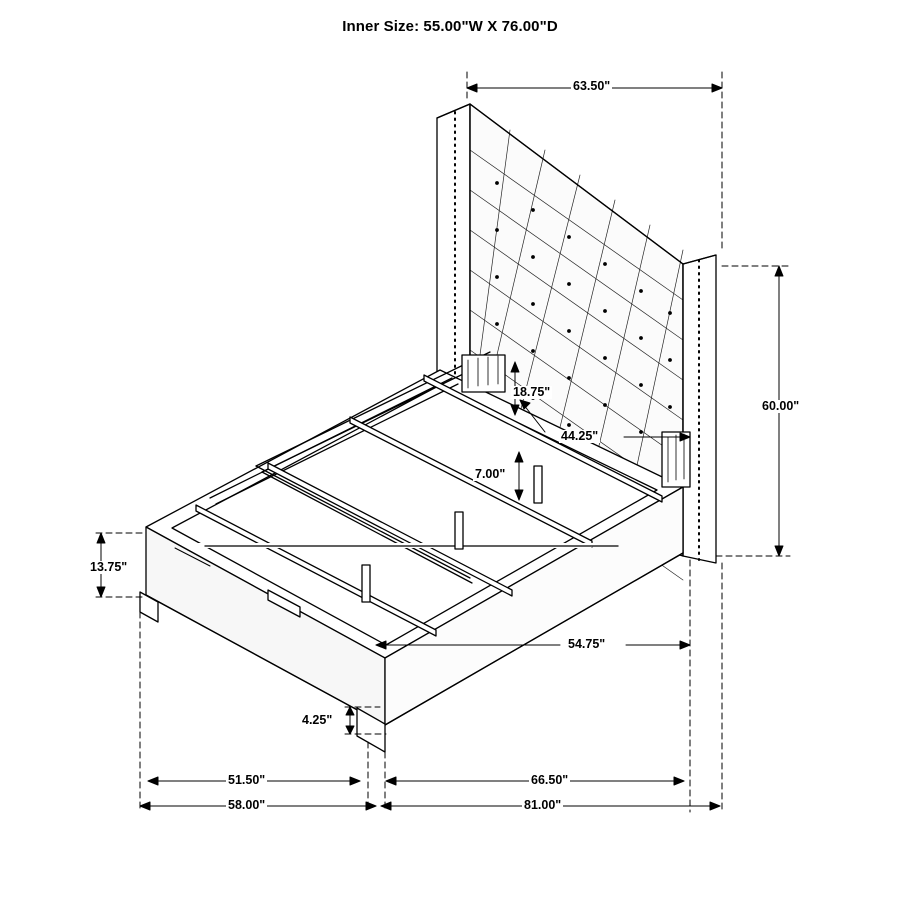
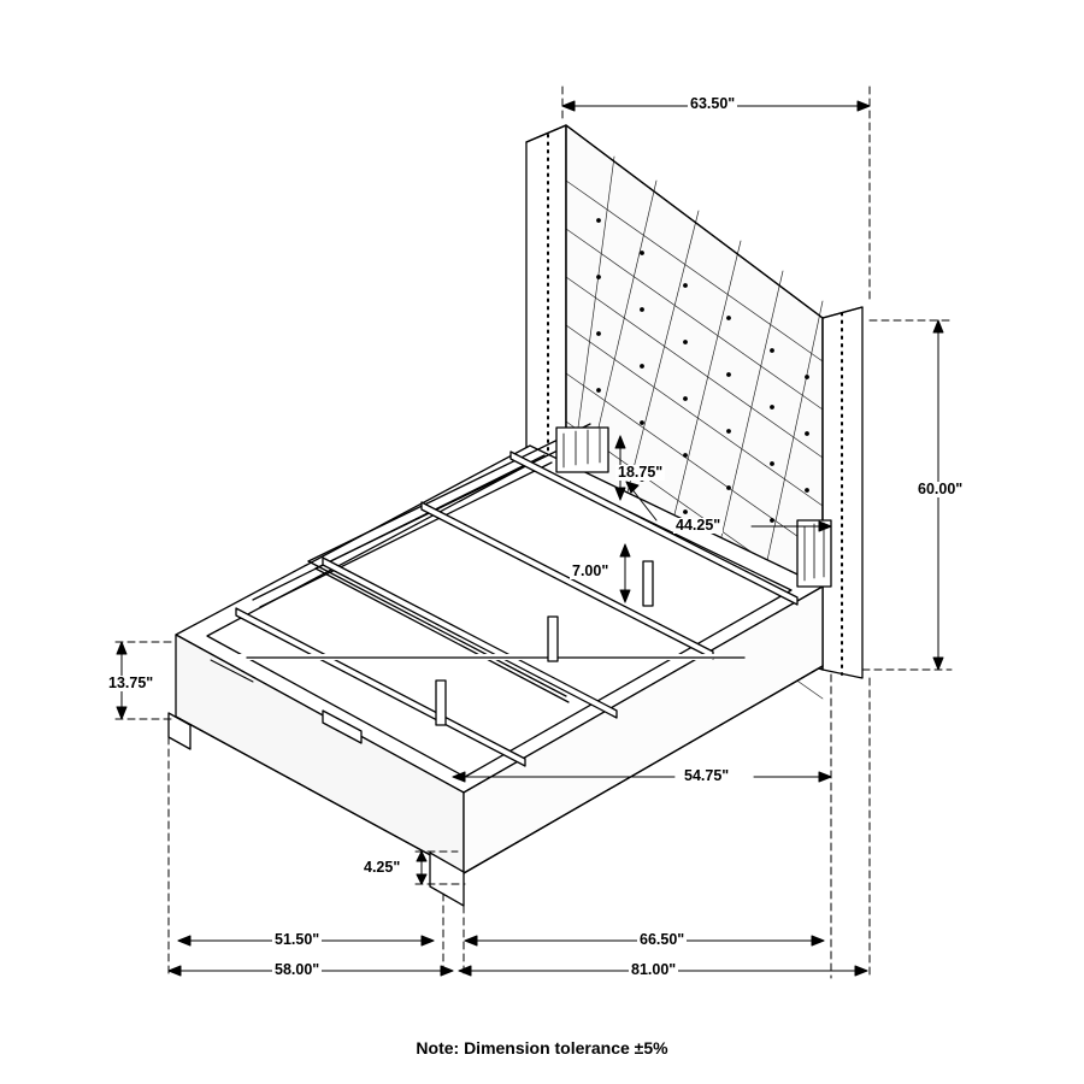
- Inner Size: 55.00"W X 76.00"D
  63.50"
  60.00"
  18.75"
  44.25"
  7.00"
  13.75"
  54.75"
  4.25"
  51.50"
  66.50"
  58.00"
  81.00"
+ Note: Dimension tolerance ±5%
